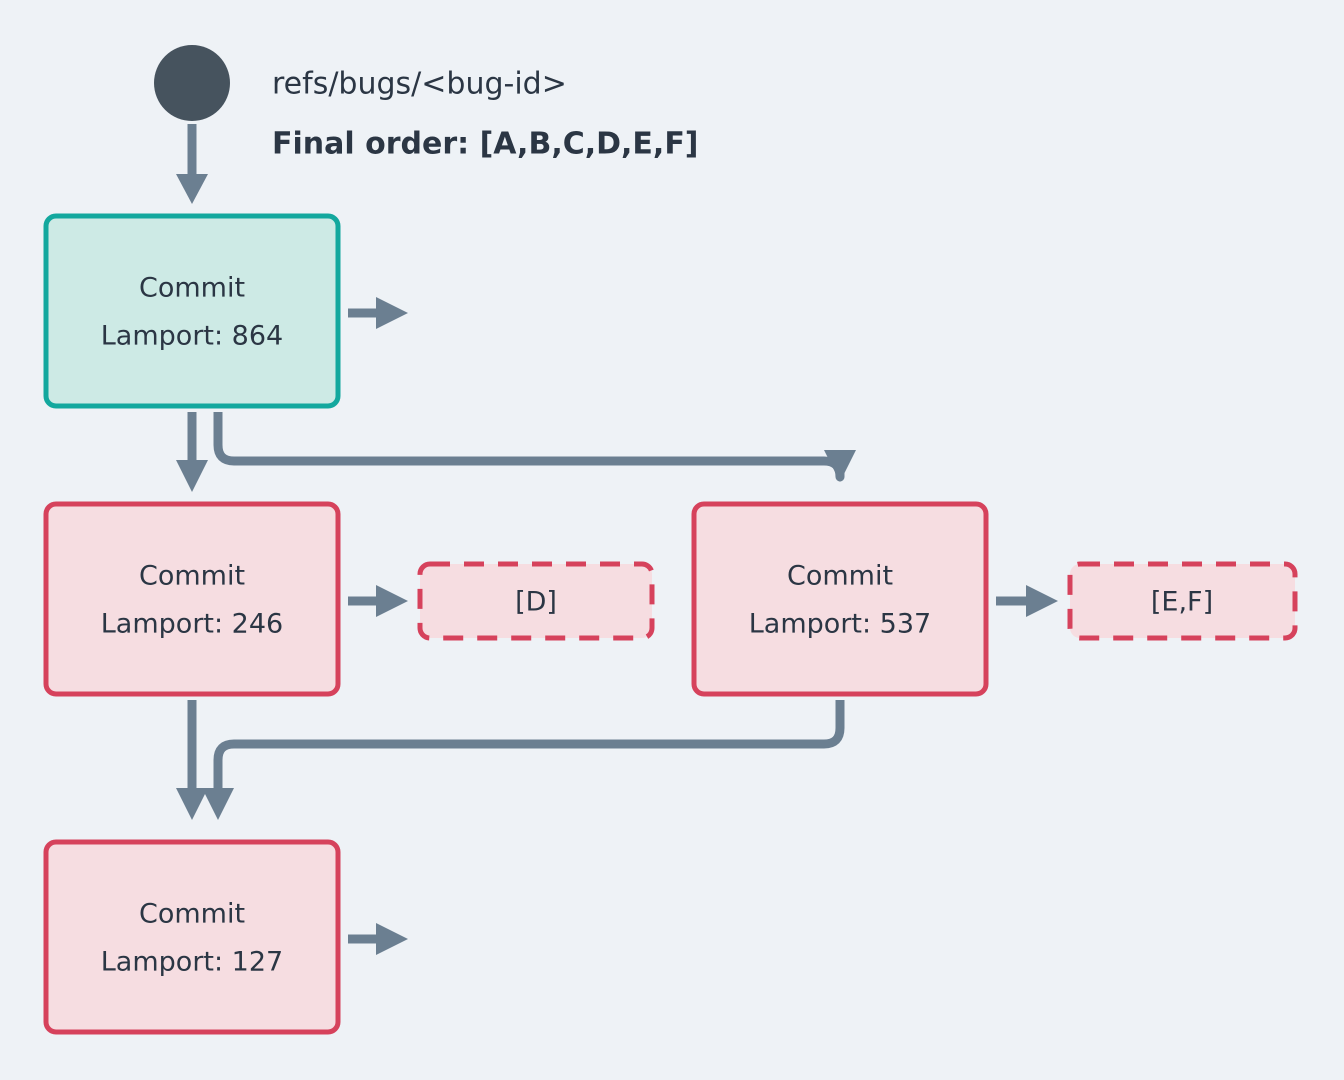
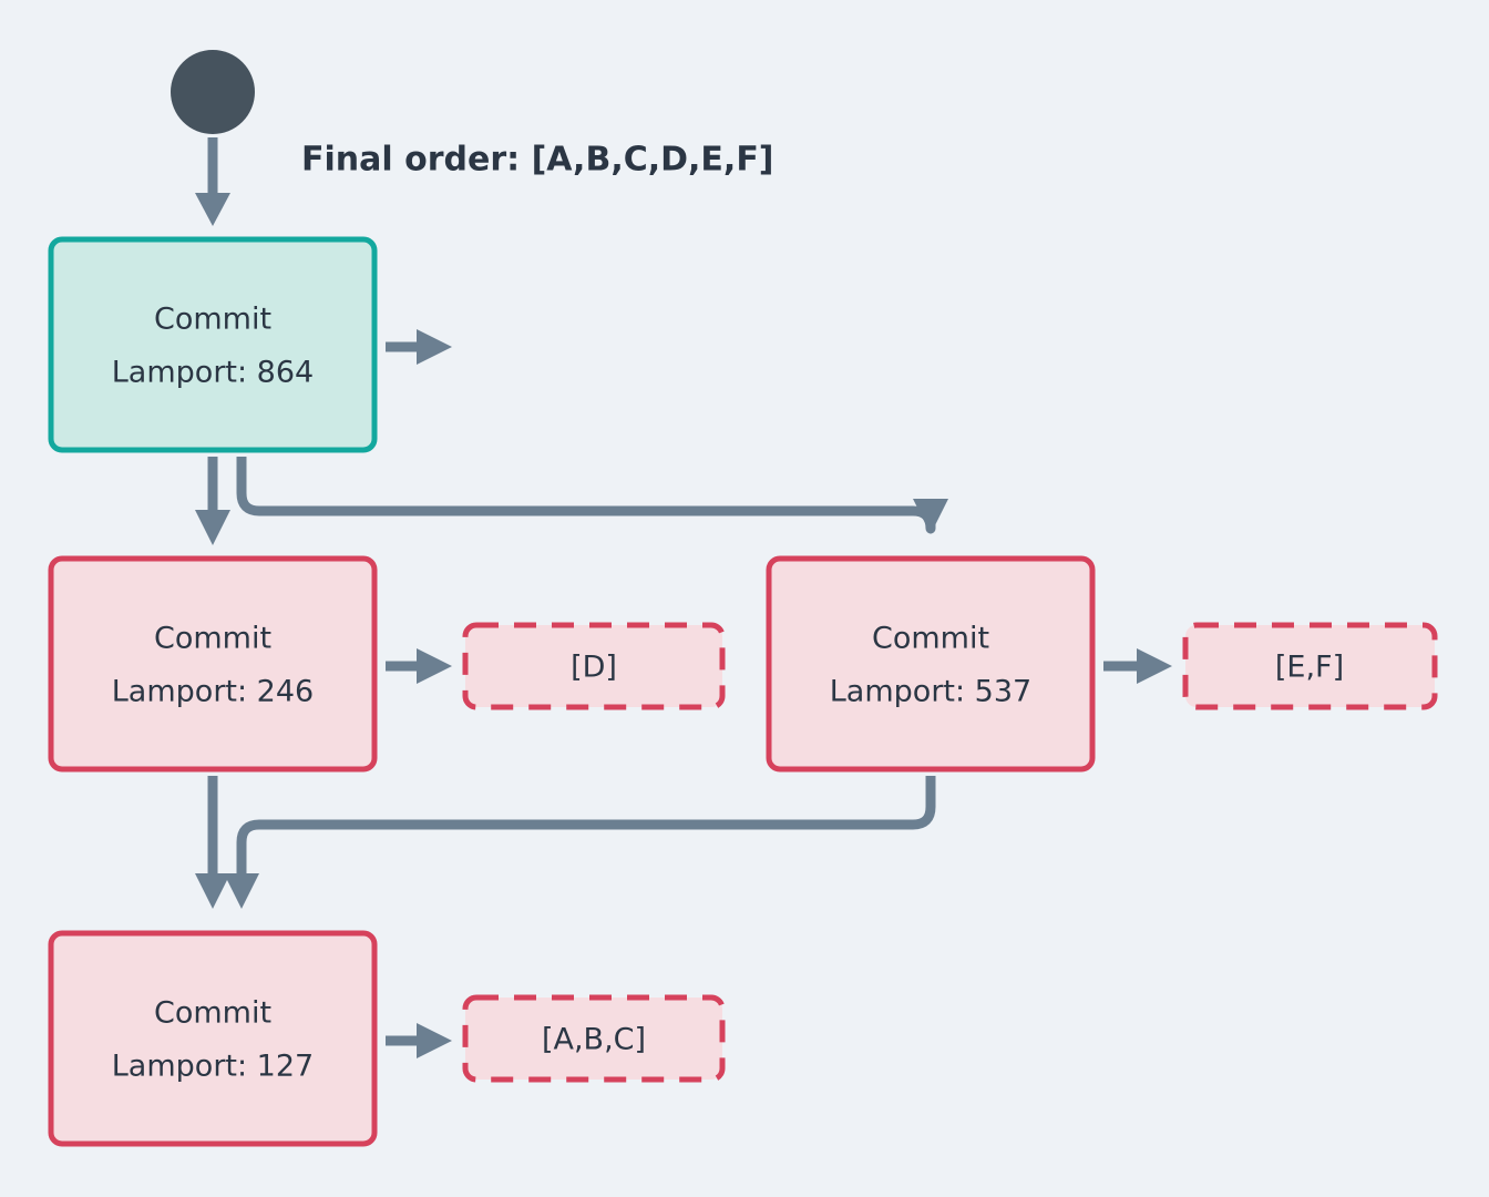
- refs/bugs/<bug-id>
  Final order: [A,B,C,D,E,F]
  Commit
  Lamport: 864
  Commit
  Lamport: 246
  Commit
  Lamport: 537
  Commit
  Lamport: 127
  [D]
  [E,F]
+ [A,B,C]
